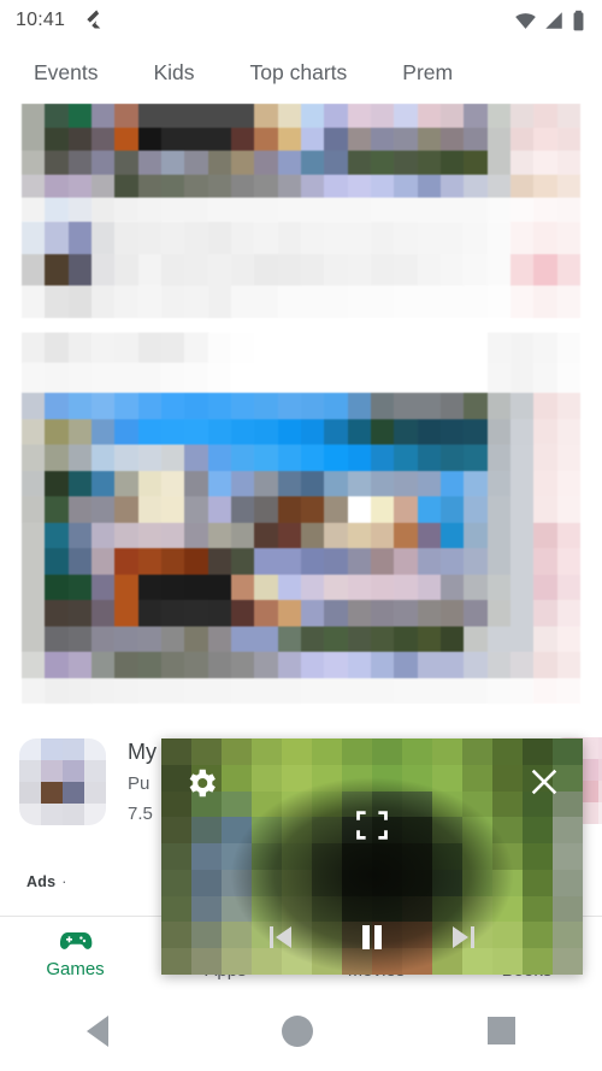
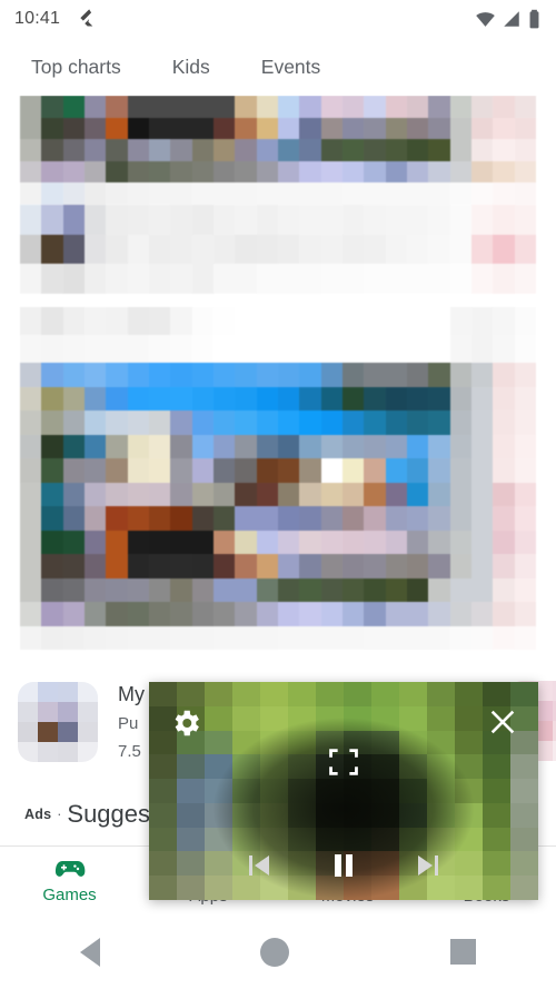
  10:41
- Events
+ Top charts
  Kids
- Top charts
+ Events
- Prem
  Pu
  7.5
  Ads
  ·
+ Sugges
  Games
